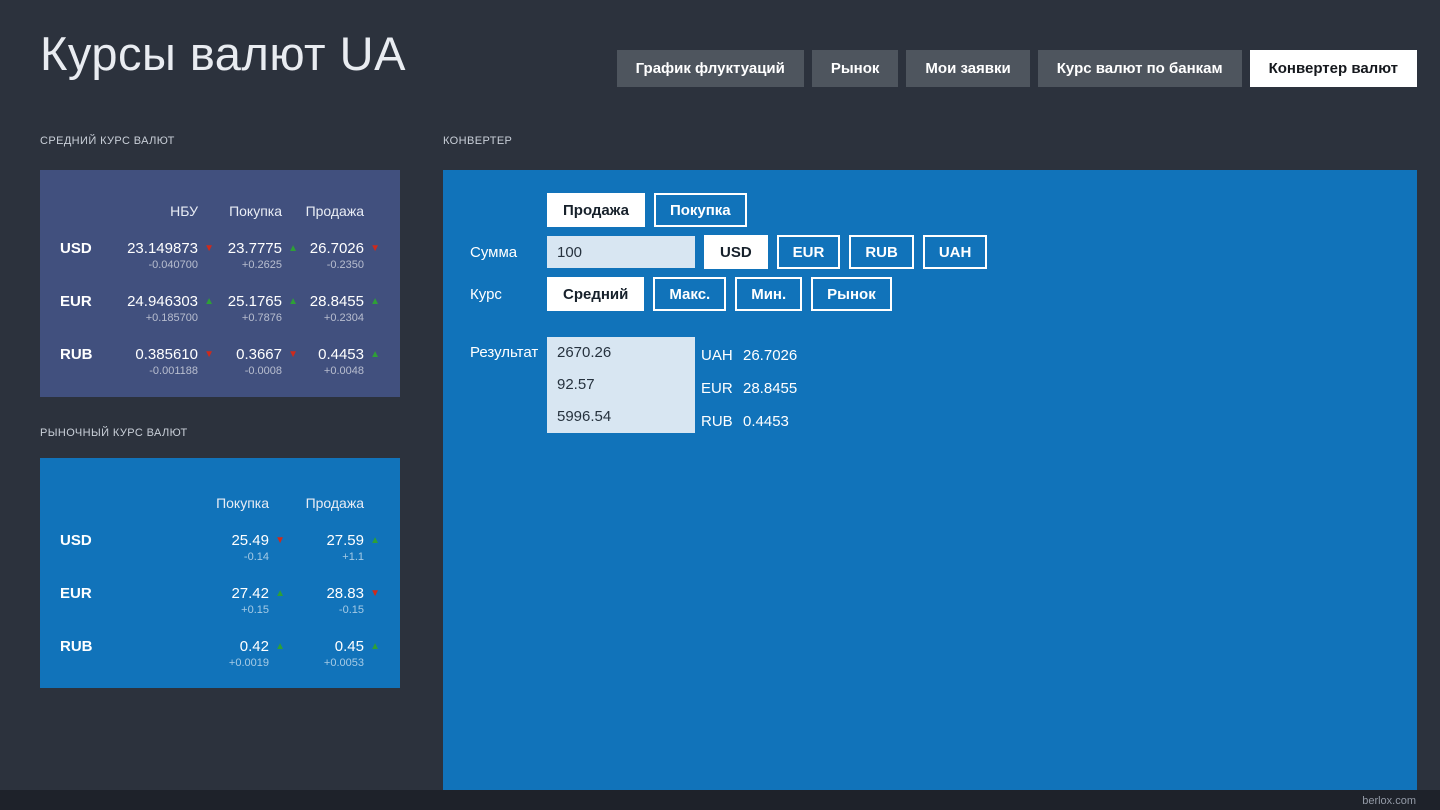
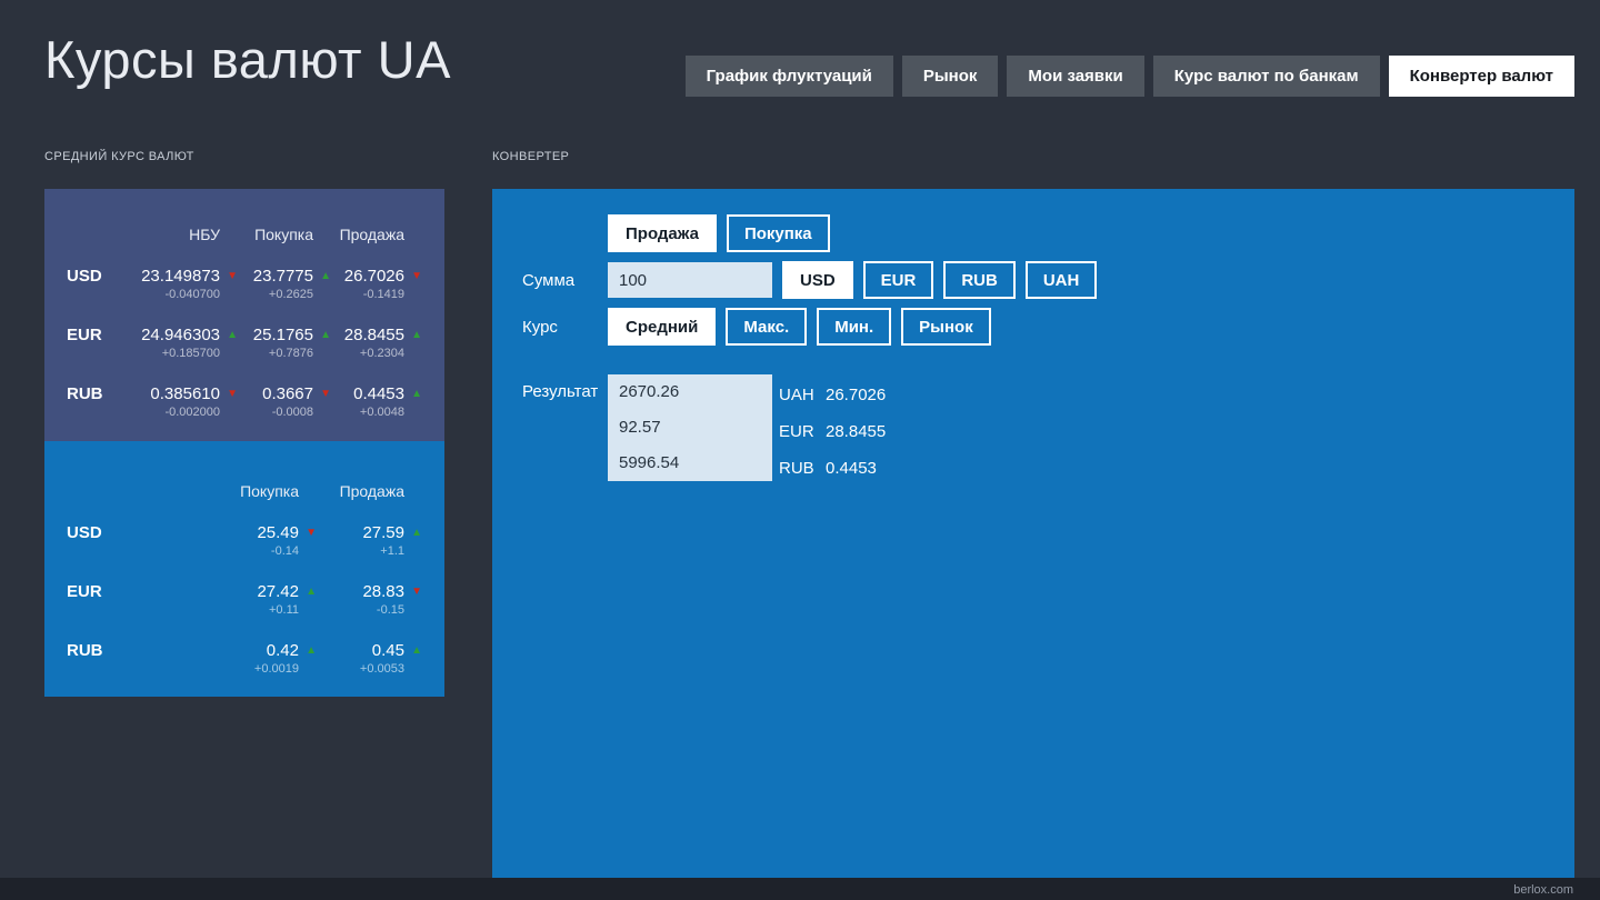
  Курсы валют UA
  График флуктуаций
  Рынок
  Мои заявки
  Курс валют по банкам
  Конвертер валют
  СРЕДНИЙ КУРС ВАЛЮТ
  НБУ
  Покупка
  Продажа
  USD
  23.149873
  -0.040700
  23.7775
  +0.2625
  26.7026
- -0.2350
+ -0.1419
  EUR
  24.946303
  +0.185700
  25.1765
  +0.7876
  28.8455
  +0.2304
  RUB
  0.385610
- -0.001188
+ -0.002000
  0.3667
  -0.0008
  0.4453
  +0.0048
- РЫНОЧНЫЙ КУРС ВАЛЮТ
  Покупка
  Продажа
  USD
  25.49
  -0.14
  27.59
  +1.1
  EUR
  27.42
- +0.15
+ +0.11
  28.83
  -0.15
  RUB
  0.42
  +0.0019
  0.45
  +0.0053
  КОНВЕРТЕР
  Продажа
  Покупка
  Сумма
  100
  USD
  EUR
  RUB
  UAH
  Курс
  Средний
  Макс.
  Мин.
  Рынок
  Результат
  2670.26
  92.57
  5996.54
  UAH
  26.7026
  EUR
  28.8455
  RUB
  0.4453
  berlox.com
